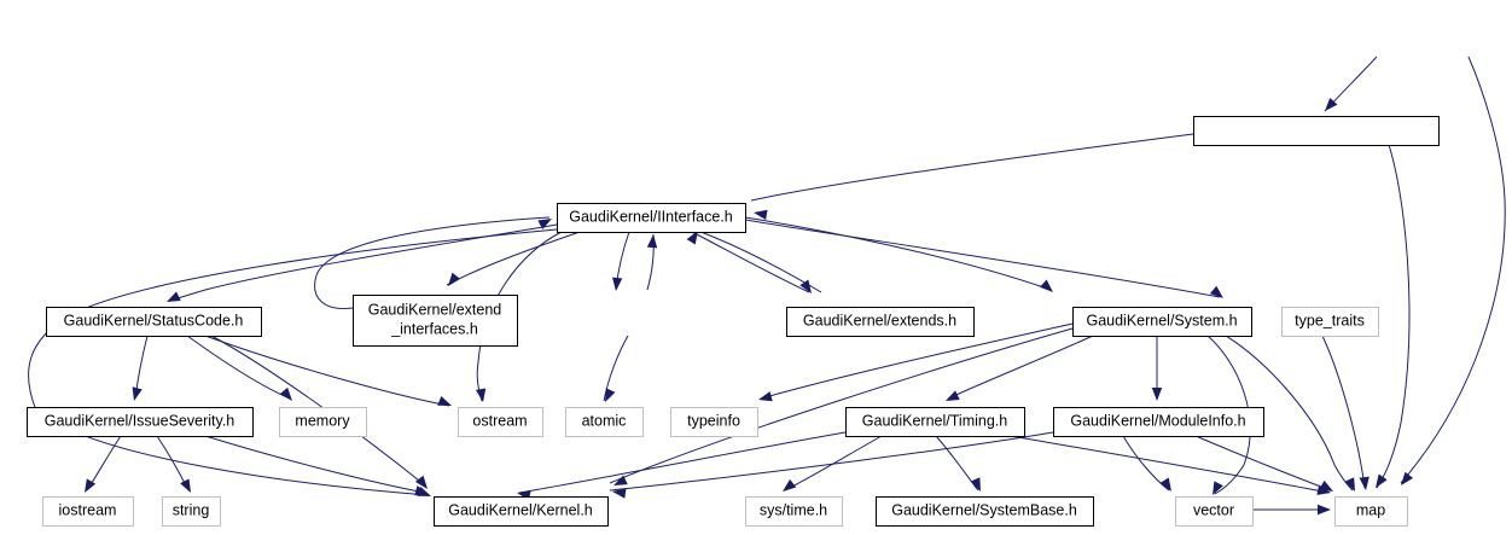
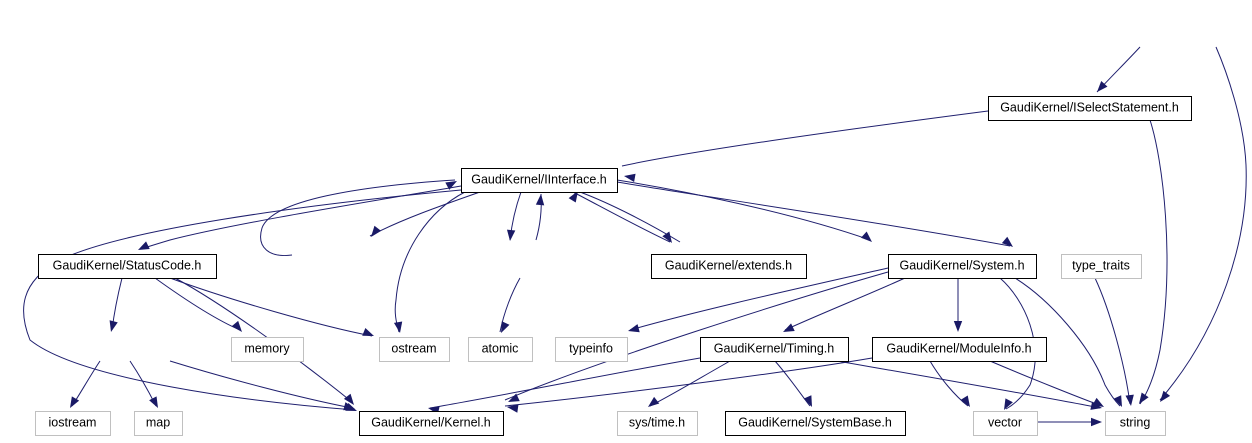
+ GaudiKernel/ISelectStatement.h
  GaudiKernel/IInterface.h
  GaudiKernel/StatusCode.h
- GaudiKernel/extend
- _interfaces.h
  GaudiKernel/extends.h
  GaudiKernel/System.h
  type_traits
- GaudiKernel/IssueSeverity.h
  memory
  ostream
  atomic
  typeinfo
  GaudiKernel/Timing.h
  GaudiKernel/ModuleInfo.h
  iostream
- string
+ map
  GaudiKernel/Kernel.h
  sys/time.h
  GaudiKernel/SystemBase.h
  vector
- map
+ string
